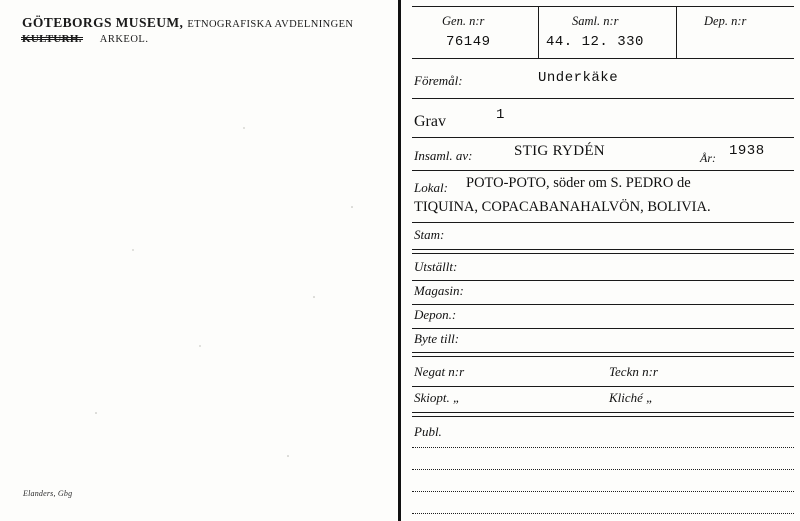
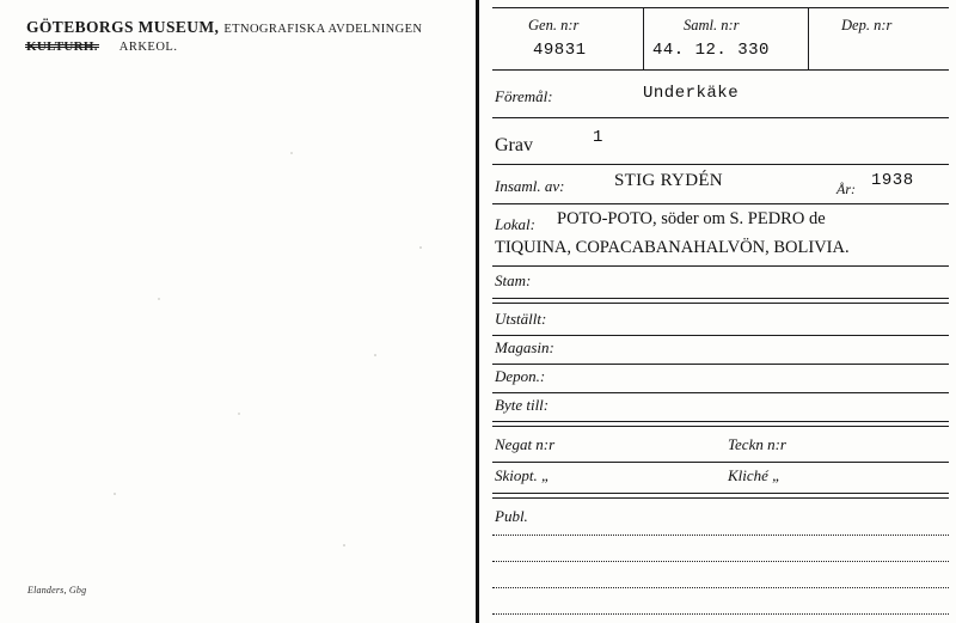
  GÖTEBORGS MUSEUM, ETNOGRAFISKA AVDELNINGEN
  KULTURH. ARKEOL.
  Elanders, Gbg
  Gen. n:r
  Saml. n:r
  Dep. n:r
- 76149
+ 49831
  44. 12. 330
  Föremål:
  Underkäke
  Grav
  1
  Insaml. av:
  STIG RYDÉN
  År:
  1938
  Lokal:
  POTO-POTO, söder om S. PEDRO de
  TIQUINA, COPACABANAHALVÖN, BOLIVIA.
  Stam:
  Utställt:
  Magasin:
  Depon.:
  Byte till:
  Negat n:r
  Teckn n:r
  Skiopt. „
  Kliché „
  Publ.
